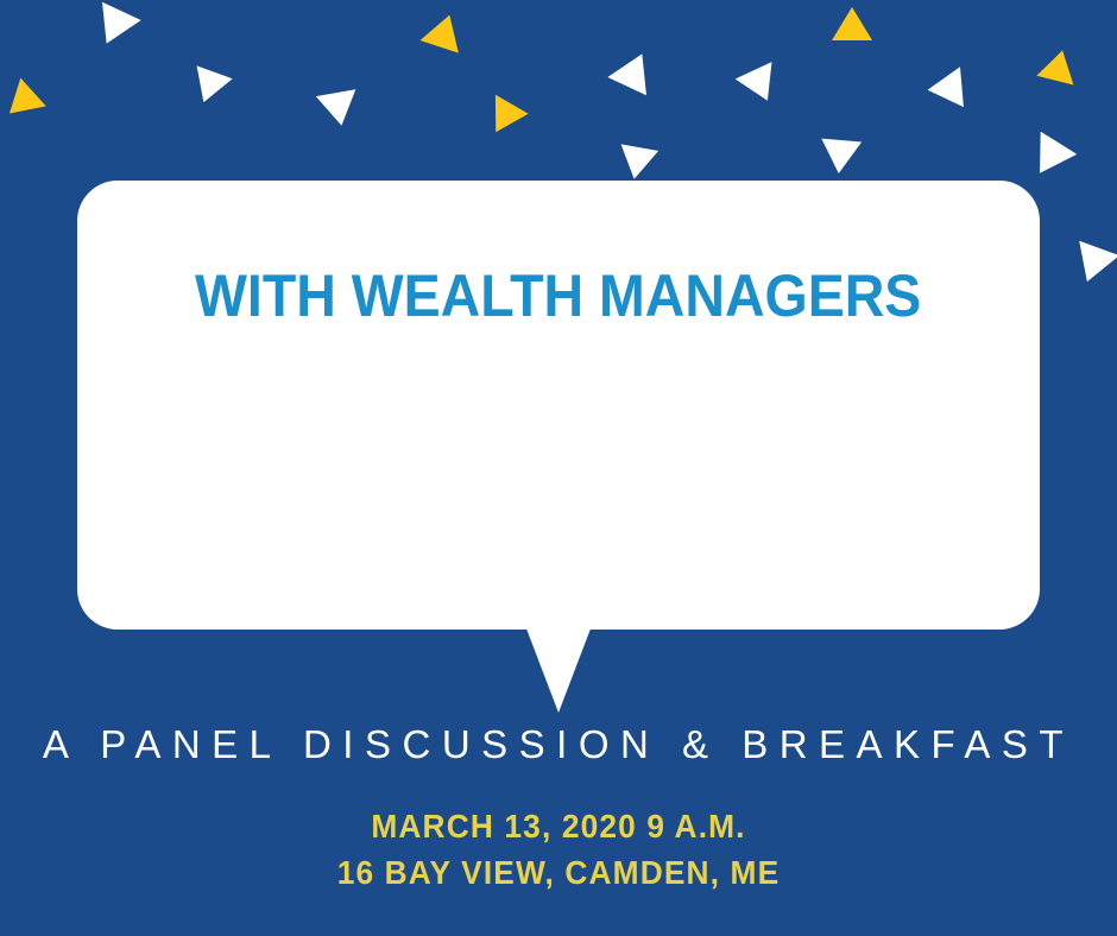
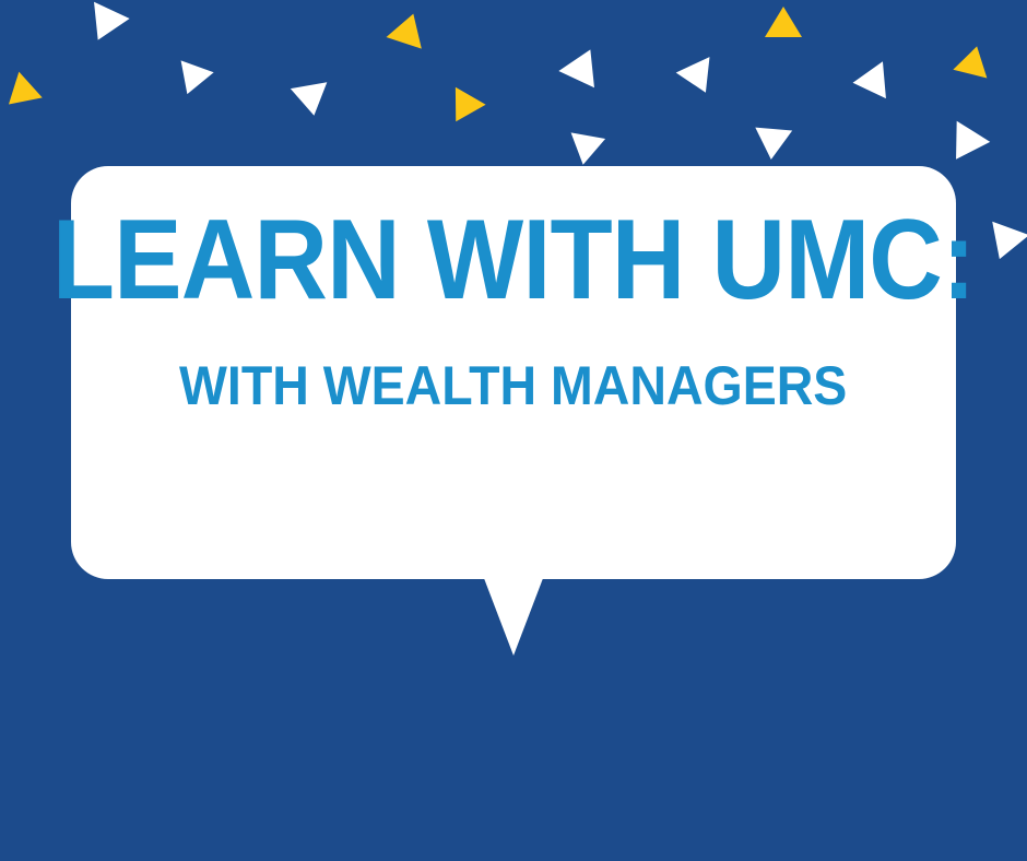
+ LEARN WITH UMC:
  WITH WEALTH MANAGERS
- A PANEL DISCUSSION & BREAKFAST
- MARCH 13, 2020 9 A.M.
- 16 BAY VIEW, CAMDEN, ME
